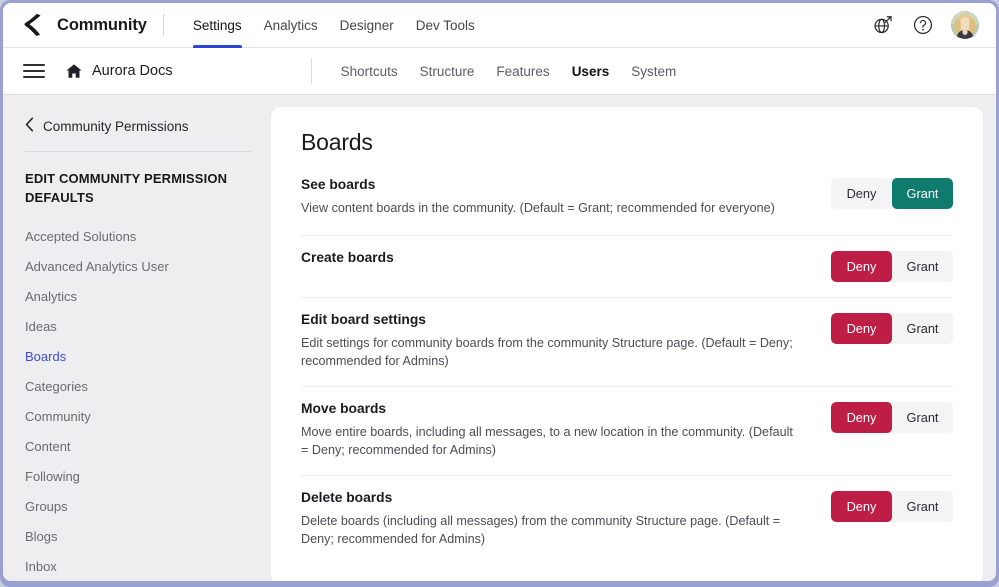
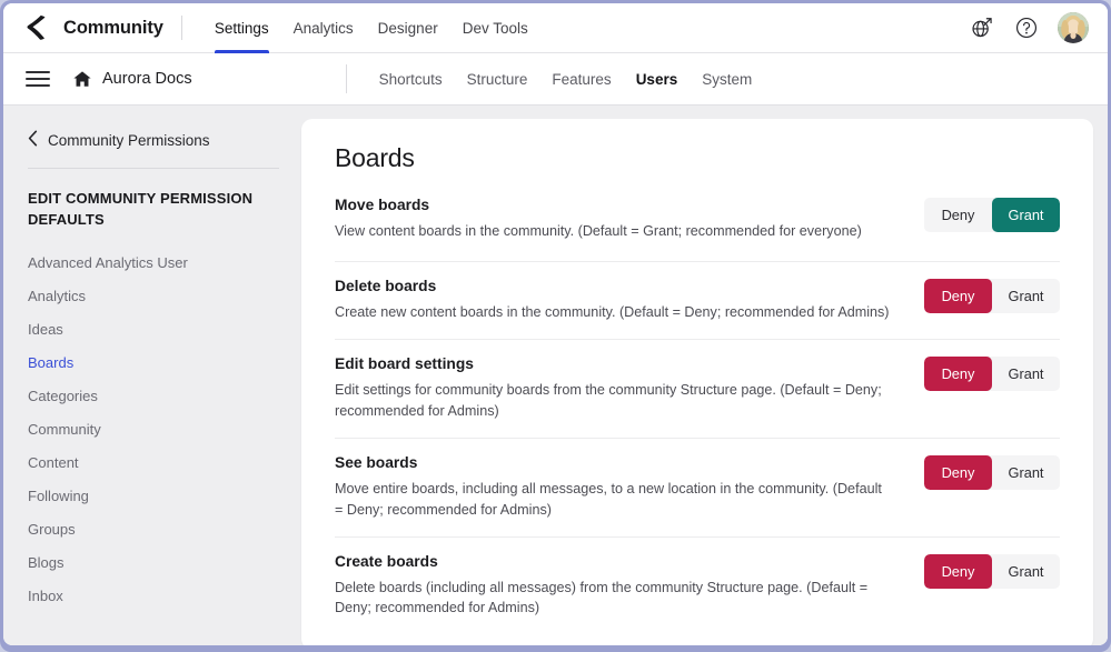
  Community
  Settings
  Analytics
  Designer
  Dev Tools
  Aurora Docs
  Shortcuts
  Structure
  Features
  Users
  System
  Community Permissions
  EDIT COMMUNITY PERMISSION DEFAULTS
- Accepted Solutions
  Advanced Analytics User
  Analytics
  Ideas
  Boards
  Categories
  Community
  Content
  Following
  Groups
  Blogs
  Inbox
  Boards
- See boards
+ Move boards
  View content boards in the community. (Default = Grant; recommended for everyone)
  Deny
  Grant
- Create boards
+ Delete boards
+ Create new content boards in the community. (Default = Deny; recommended for Admins)
  Deny
  Grant
  Edit board settings
  Edit settings for community boards from the community Structure page. (Default = Deny; recommended for Admins)
  Deny
  Grant
- Move boards
+ See boards
  Move entire boards, including all messages, to a new location in the community. (Default = Deny; recommended for Admins)
  Deny
  Grant
- Delete boards
+ Create boards
  Delete boards (including all messages) from the community Structure page. (Default = Deny; recommended for Admins)
  Deny
  Grant
